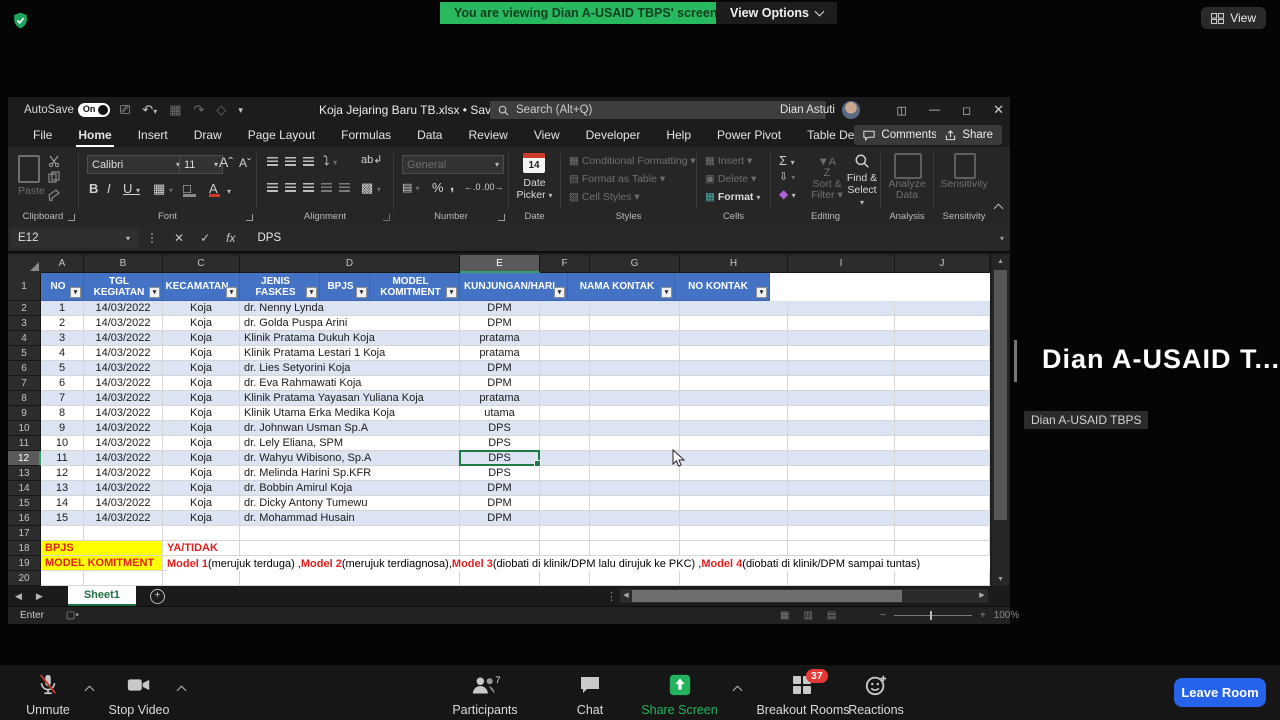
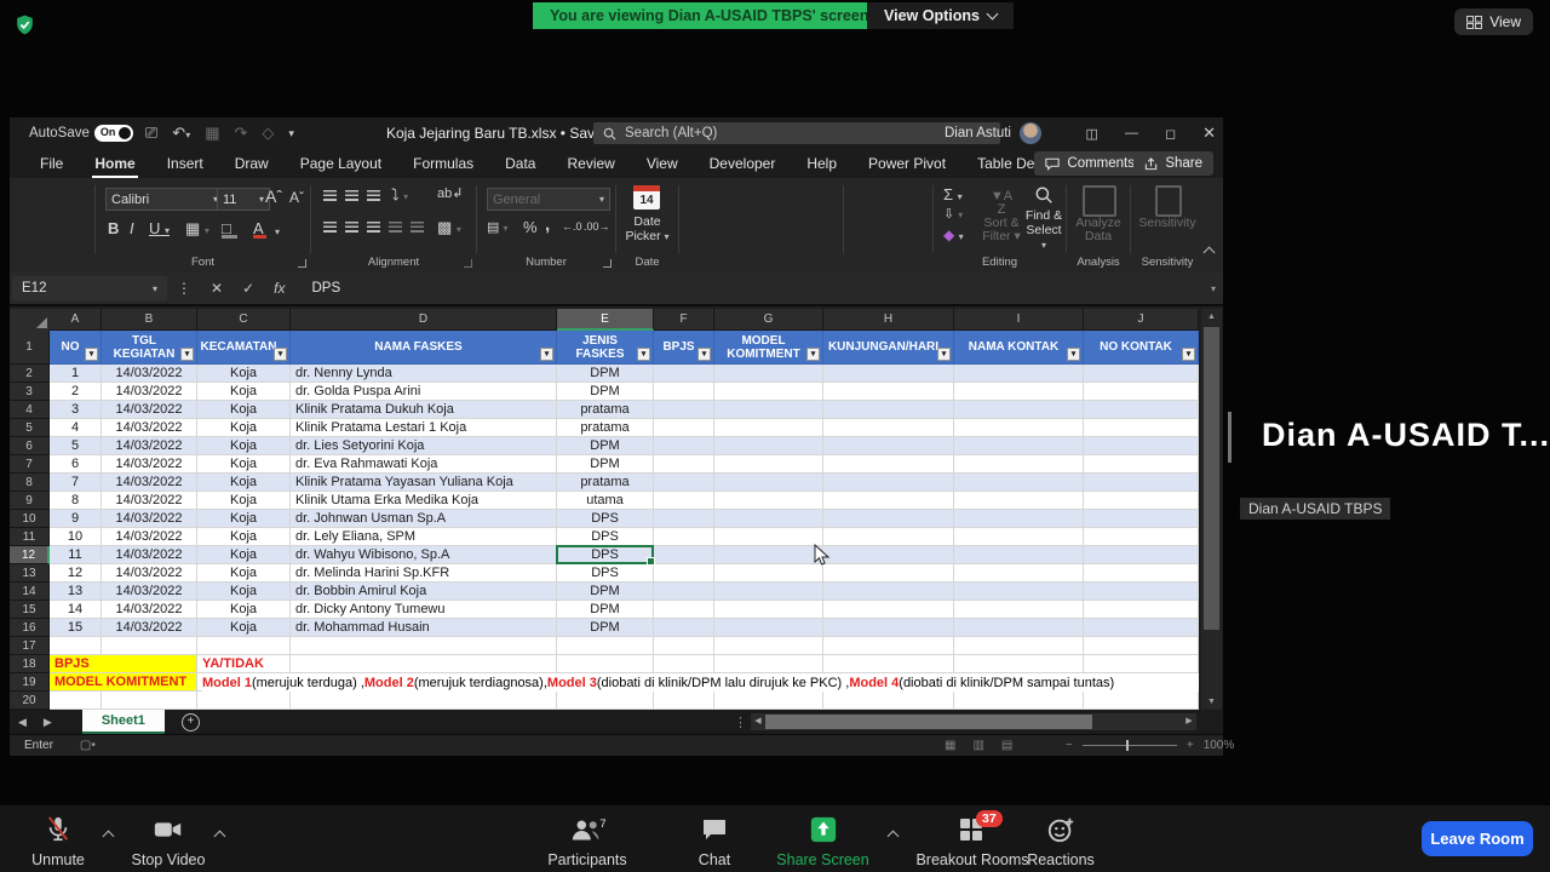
  You are viewing Dian A-USAID TBPS' screen
  View Options
  View
  AutoSave
  On
  ⎚
  ↶▾
  ▦
  ↷
  ◇
  ▾
  Koja Jejaring Baru TB.xlsx • Sav
  Search (Alt+Q)
  Dian Astuti
  ◫
  —
  ◻
  ✕
  File
  Home
  Insert
  Draw
  Page Layout
  Formulas
  Data
  Review
  View
  Developer
  Help
  Power Pivot
  Comments
  Share
- Paste
- Clipboard
  Calibri
  ▾
  11
  ▾
  Aˆ
  Aˇ
  B
  I
  U ▾
  ▦ ▾
  □
  A
  ▾
  Font
  ⤵ ▾
  ab↲
  ▩ ▾
  Alignment
  General
  ▾
  ▤ ▾
  %
  ,
  ←.0
  .00→
  Number
  14
  Date Picker ▾
  Date
- ▦ Conditional Formatting ▾
- ▤ Format as Table ▾
- ▨ Cell Styles ▾
- Styles
- ▦ Insert ▾
- ▣ Delete ▾
- ▦ Format ▾
- Cells
  Σ ▾
  ⇩ ▾
  ◆ ▾
  ▼A
  Z
  Sort & Filter ▾
  Find & Select ▾
  Editing
  Analyze Data
  Analysis
  Sensitivity
  Sensitivity
  E12
  ▾
  ⋮
  ✕
  ✓
  fx
  DPS
  ▾
  A
  B
  C
  D
  E
  F
  G
  H
  I
  J
  1
  2
  3
  4
  5
  6
  7
  8
  9
  10
  11
  12
  13
  14
  15
  16
  17
  18
  19
  20
  NO
  TGL KEGIATAN
  KECAMATAN
+ NAMA FASKES
  JENIS FASKES
  BPJS
  MODEL KOMITMENT
  KUNJUNGAN/HAR
  NAMA KONTAK
  NO KONTAK
  1
  14/03/2022
  Koja
  dr. Nenny Lynda
  DPM
  2
  14/03/2022
  Koja
  dr. Golda Puspa Arini
  DPM
  3
  14/03/2022
  Koja
  Klinik Pratama Dukuh Koja
  pratama
  4
  14/03/2022
  Koja
  Klinik Pratama Lestari 1 Koja
  pratama
  5
  14/03/2022
  Koja
  dr. Lies Setyorini Koja
  DPM
  6
  14/03/2022
  Koja
  dr. Eva Rahmawati Koja
  DPM
  7
  14/03/2022
  Koja
  Klinik Pratama Yayasan Yuliana Koja
  pratama
  8
  14/03/2022
  Koja
  Klinik Utama Erka Medika Koja
  utama
  9
  14/03/2022
  Koja
  dr. Johnwan Usman Sp.A
  DPS
  10
  14/03/2022
  Koja
  dr. Lely Eliana, SPM
  DPS
  11
  14/03/2022
  Koja
  dr. Wahyu Wibisono, Sp.A
  DPS
  12
  14/03/2022
  Koja
  dr. Melinda Harini Sp.KFR
  DPS
  13
  14/03/2022
  Koja
  dr. Bobbin Amirul Koja
  DPM
  14
  14/03/2022
  Koja
  dr. Dicky Antony Tumewu
  DPM
  15
  14/03/2022
  Koja
  dr. Mohammad Husain
  DPM
  BPJS
  YA/TIDAK
  MODEL KOMITMENT
  Model 1
  (merujuk terduga) ,
  Model 2
  (merujuk terdiagnosa),
  Model 3
  (diobati di klinik/DPM lalu dirujuk ke PKC) ,
  Model 4
  (diobati di klinik/DPM sampai tuntas)
  ◀
  ▶
  Sheet1
  +
  ⋮
  Enter
  ▢•
  ▦
  ▥
  ▤
  −
  +
  100%
  Dian A-USAID T...
  Dian A-USAID TBPS
  Unmute
  Stop Video
  7
  Participants
  Chat
  Share Screen
  Breakout Rooms
  37
  Reactions
  Leave Room
